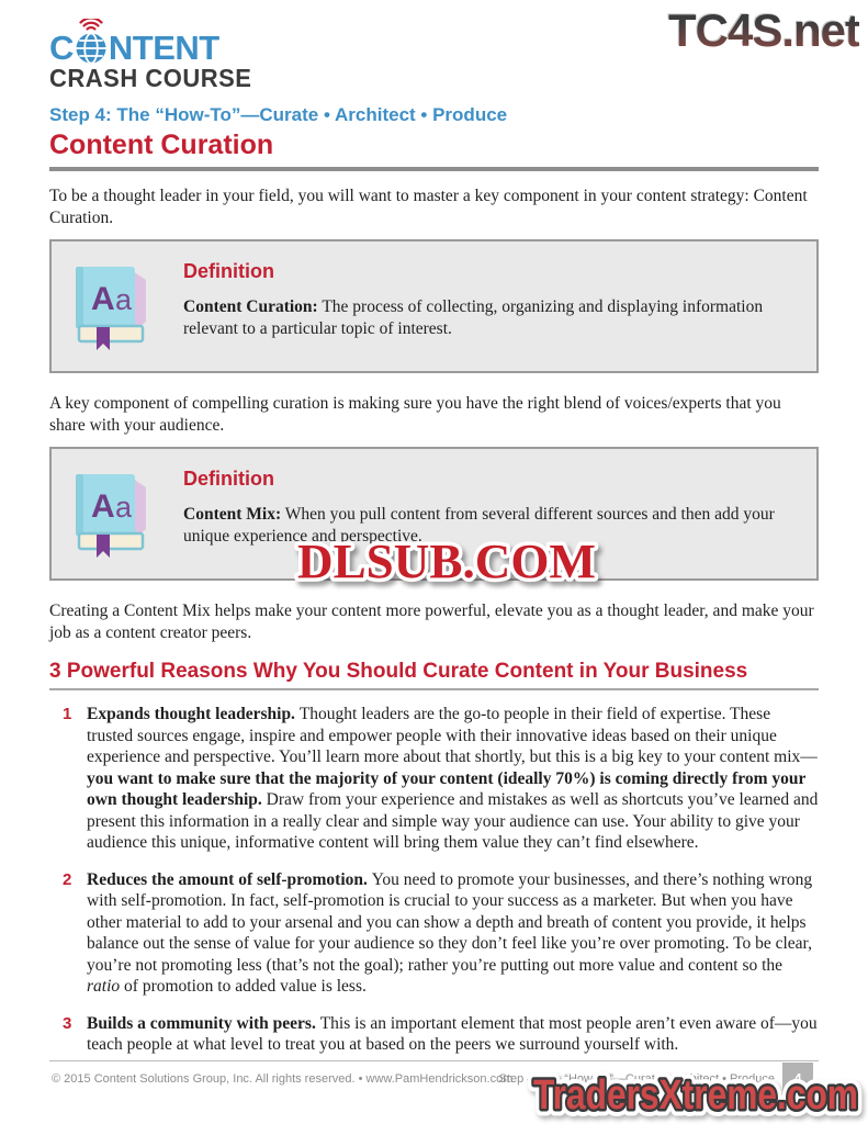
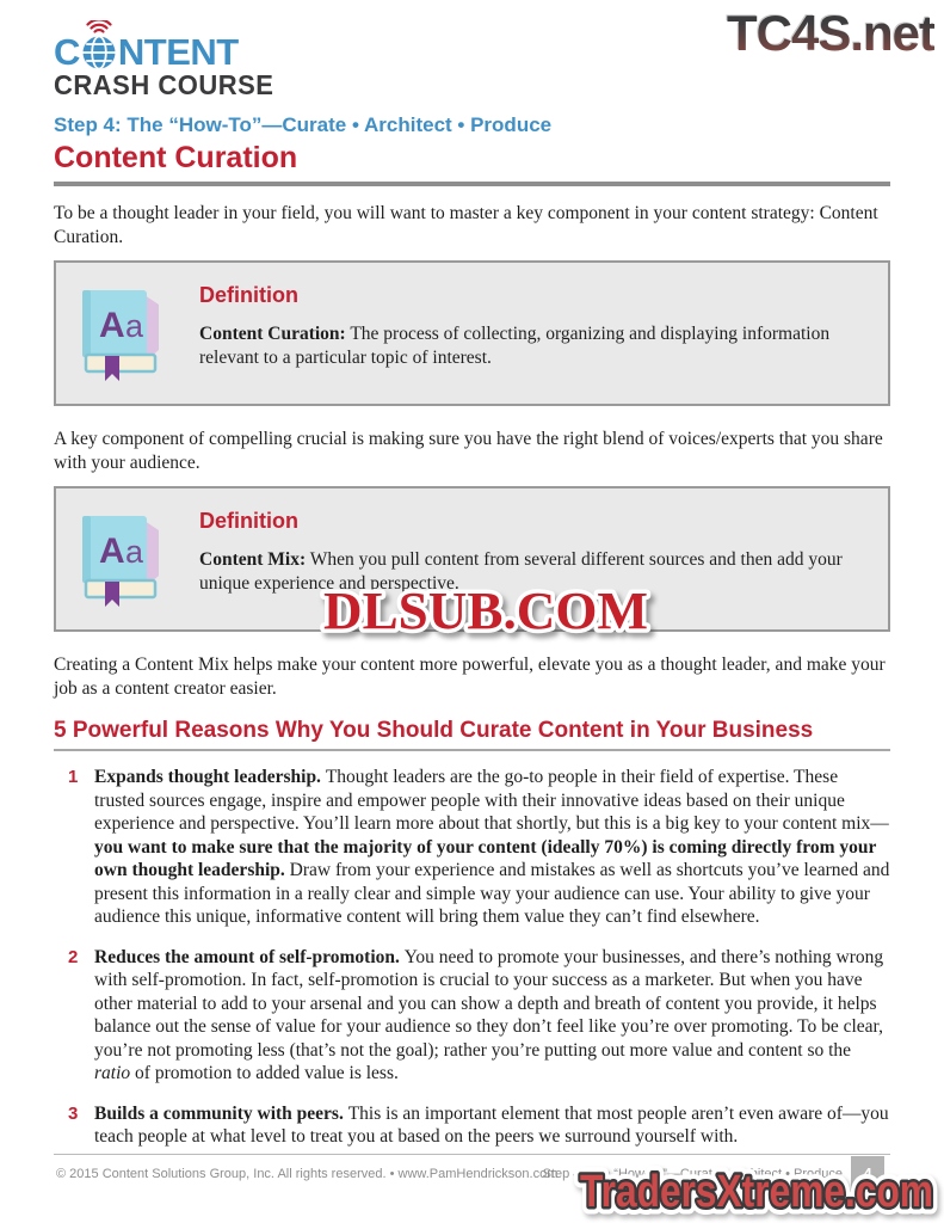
  TC4S.net
  C
  NTENT
  CRASH COURSE
  Step 4: The “How-To”—Curate • Architect • Produce
  Content Curation
  To be a thought leader in your field, you will want to master a key component in your content strategy: Content Curation.
  A
  a
  Definition
  Content Curation: The process of collecting, organizing and displaying information relevant to a particular topic of interest.
- A key component of compelling curation is making sure you have the right blend of voices/experts that you share with your audience.
+ A key component of compelling crucial is making sure you have the right blend of voices/experts that you share with your audience.
  A
  a
  Definition
  Content Mix: When you pull content from several different sources and then add your unique experience and perspective.
- Creating a Content Mix helps make your content more powerful, elevate you as a thought leader, and make your job as a content creator peers.
+ Creating a Content Mix helps make your content more powerful, elevate you as a thought leader, and make your job as a content creator easier.
- 3 Powerful Reasons Why You Should Curate Content in Your Business
+ 5 Powerful Reasons Why You Should Curate Content in Your Business
  1
  Expands thought leadership. Thought leaders are the go-to people in their field of expertise. These trusted sources engage, inspire and empower people with their innovative ideas based on their unique experience and perspective. You’ll learn more about that shortly, but this is a big key to your content mix—you want to make sure that the majority of your content (ideally 70%) is coming directly from your own thought leadership. Draw from your experience and mistakes as well as shortcuts you’ve learned and present this information in a really clear and simple way your audience can use. Your ability to give your audience this unique, informative content will bring them value they can’t find elsewhere.
  2
  Reduces the amount of self-promotion. You need to promote your businesses, and there’s nothing wrong with self-promotion. In fact, self-promotion is crucial to your success as a marketer. But when you have other material to add to your arsenal and you can show a depth and breath of content you provide, it helps balance out the sense of value for your audience so they don’t feel like you’re over promoting. To be clear, you’re not promoting less (that’s not the goal); rather you’re putting out more value and content so the ratio of promotion to added value is less.
  3
  Builds a community with peers. This is an important element that most people aren’t even aware of—you teach people at what level to treat you at based on the peers we surround yourself with.
  DLSUB.COM
  © 2015 Content Solutions Group, Inc. All rights reserved. • www.PamHendrickson.com
  Step 4: The “How-To”—Curate • Architect • Produce
  4
  TradersXtreme.com
